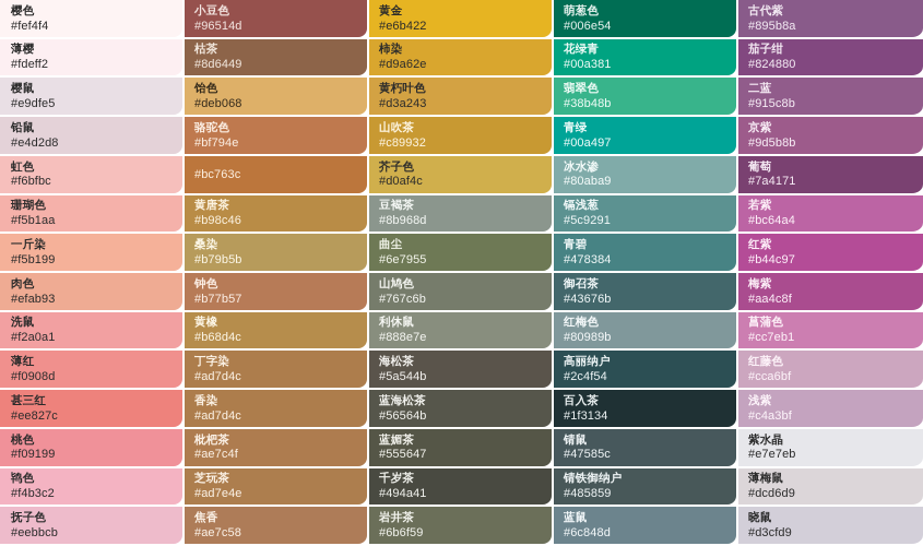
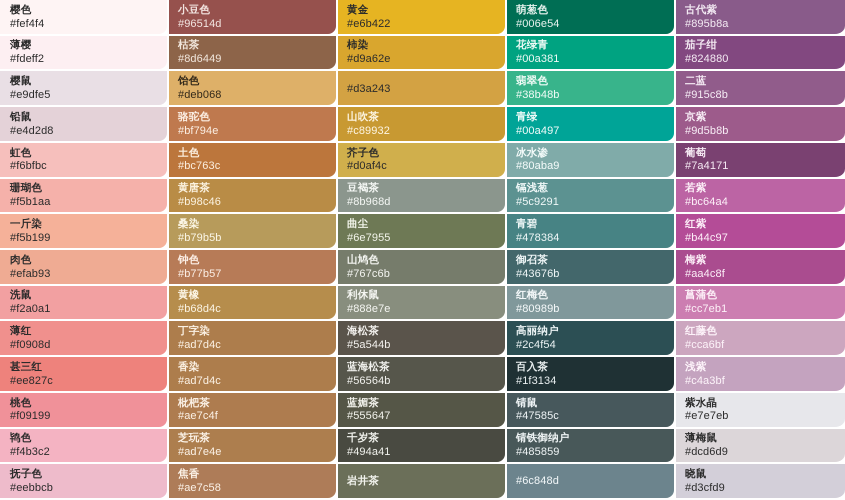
  樱色
  #fef4f4
  小豆色
  #96514d
  黄金
  #e6b422
  萌葱色
  #006e54
  古代紫
  #895b8a
  薄樱
  #fdeff2
  枯茶
  #8d6449
  柿染
  #d9a62e
  花绿青
  #00a381
  茄子绀
  #824880
  樱鼠
  #e9dfe5
  饴色
  #deb068
- 黄朽叶色
  #d3a243
  翡翠色
  #38b48b
  二蓝
  #915c8b
  铅鼠
  #e4d2d8
  骆驼色
  #bf794e
  山吹茶
  #c89932
  青绿
  #00a497
  京紫
  #9d5b8b
  虹色
  #f6bfbc
+ 土色
  #bc763c
  芥子色
  #d0af4c
  冰水渗
  #80aba9
  葡萄
  #7a4171
  珊瑚色
  #f5b1aa
  黄唐茶
  #b98c46
  豆褐茶
  #8b968d
  镉浅葱
  #5c9291
  若紫
  #bc64a4
  一斤染
  #f5b199
  桑染
  #b79b5b
  曲尘
  #6e7955
  青碧
  #478384
  红紫
  #b44c97
  肉色
  #efab93
  钟色
  #b77b57
  山鸠色
  #767c6b
  御召茶
  #43676b
  梅紫
  #aa4c8f
  洗鼠
  #f2a0a1
  黄橡
  #b68d4c
  利休鼠
  #888e7e
  红梅色
  #80989b
  菖蒲色
  #cc7eb1
  薄红
  #f0908d
  丁字染
  #ad7d4c
  海松茶
  #5a544b
  高丽纳户
  #2c4f54
  红藤色
  #cca6bf
  甚三红
  #ee827c
  香染
  #ad7d4c
  蓝海松茶
  #56564b
  百入茶
  #1f3134
  浅紫
  #c4a3bf
  桃色
  #f09199
  枇杷茶
  #ae7c4f
  蓝媚茶
  #555647
  锖鼠
  #47585c
  紫水晶
  #e7e7eb
  鸨色
  #f4b3c2
  芝玩茶
  #ad7e4e
  千岁茶
  #494a41
  锖铁御纳户
  #485859
  薄梅鼠
  #dcd6d9
  抚子色
  #eebbcb
  焦香
  #ae7c58
  岩井茶
- #6b6f59
- 蓝鼠
  #6c848d
  晓鼠
  #d3cfd9
